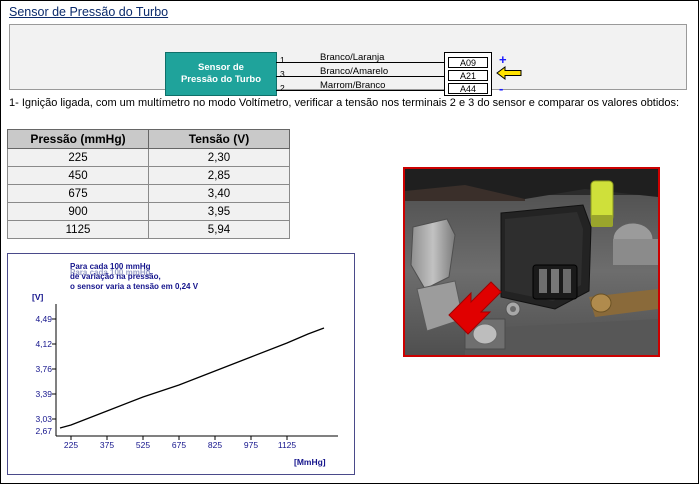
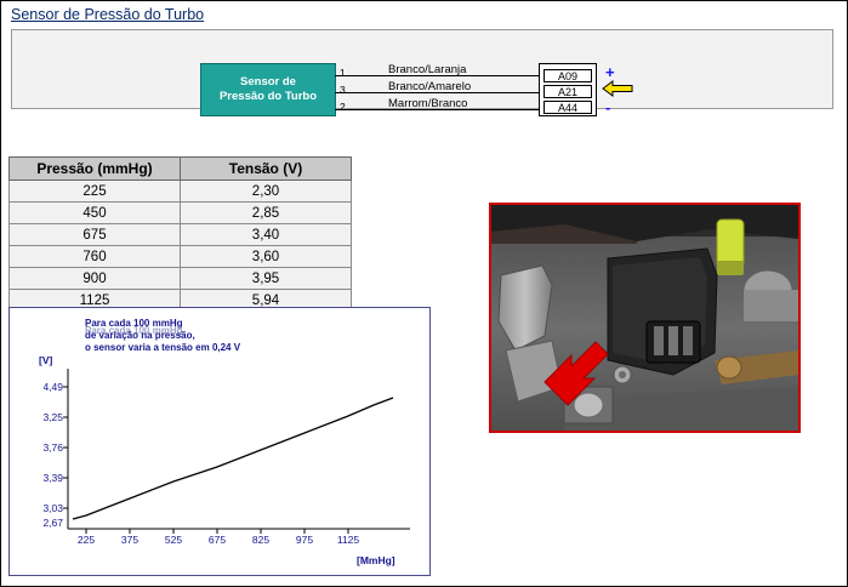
  Sensor de Pressão do Turbo
  Sensor de
  Pressão do Turbo
  1
  3
  2
  Branco/Laranja
  Branco/Amarelo
  Marrom/Branco
  A09
  A21
  A44
  +
  -
- 1- Ignição ligada, com um multímetro no modo Voltímetro, verificar a tensão nos terminais 2 e 3 do sensor e comparar os valores obtidos:
  Pressão (mmHg)	Tensão (V)
  225	2,30
  450	2,85
  675	3,40
+ 760	3,60
  900	3,95
  1125	5,94
  Para cada 100 mmHg
  Para cada 100 mmHg
  de variação na pressão,
  o sensor varia a tensão em 0,24 V
  [V]
  [MmHg]
  4,49
- 4,12
+ 3,25
  3,76
  3,39
  3,03
  2,67
  225
  375
  525
  675
  825
  975
  1125
